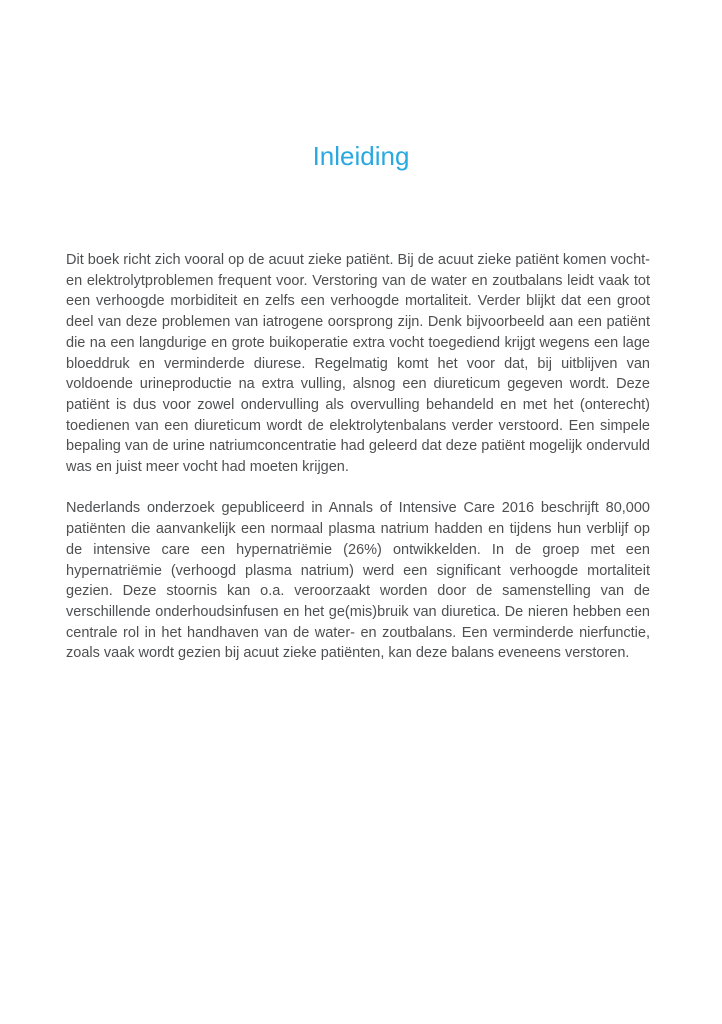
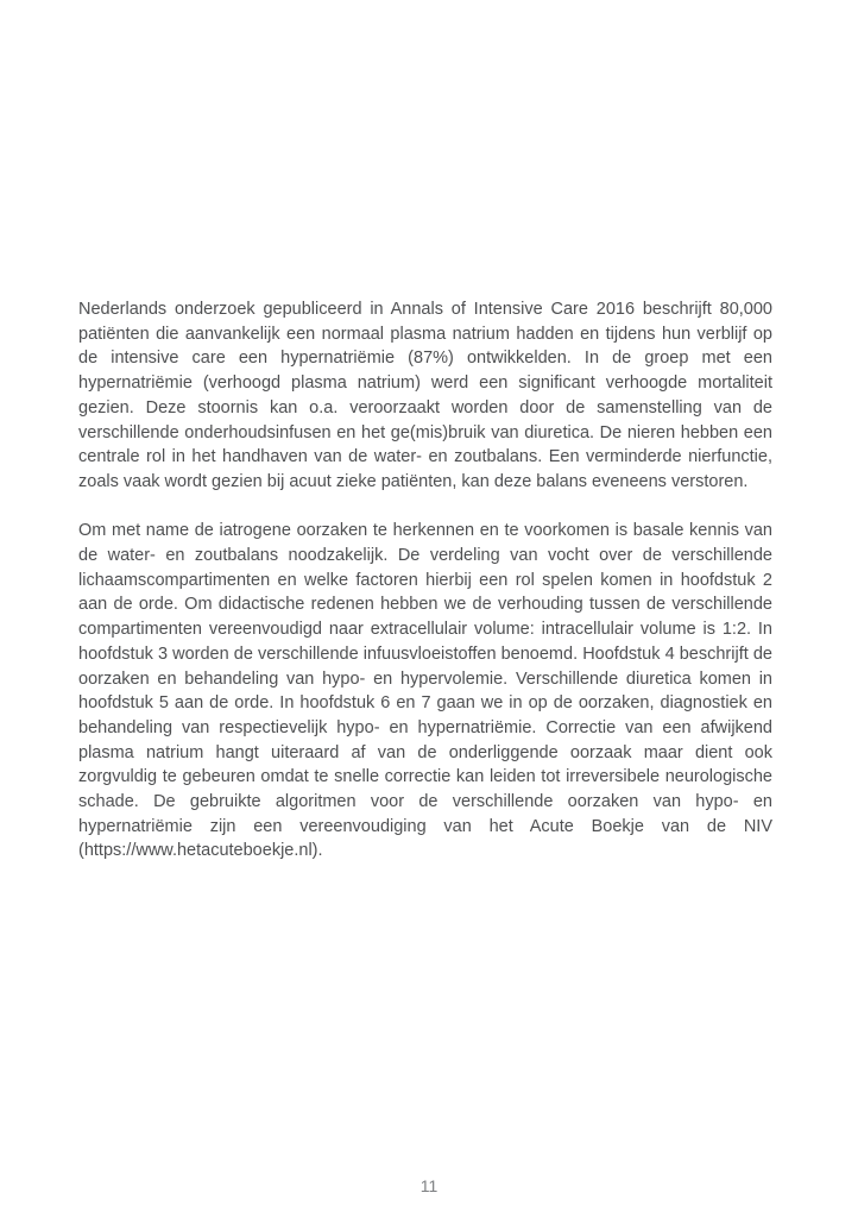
- Inleiding
- Dit boek richt zich vooral op de acuut zieke patiënt. Bij de acuut zieke patiënt komen vocht- en elektrolytproblemen frequent voor. Verstoring van de water en zoutbalans leidt vaak tot een verhoogde morbiditeit en zelfs een verhoogde mortaliteit. Verder blijkt dat een groot deel van deze problemen van iatrogene oorsprong zijn. Denk bijvoorbeeld aan een patiënt die na een langdurige en grote buikoperatie extra vocht toegediend krijgt wegens een lage bloeddruk en verminderde diurese. Regelmatig komt het voor dat, bij uitblijven van voldoende urineproductie na extra vulling, alsnog een diureticum gegeven wordt. Deze patiënt is dus voor zowel ondervulling als overvulling behandeld en met het (onterecht) toedienen van een diureticum wordt de elektrolytenbalans verder verstoord. Een simpele bepaling van de urine natriumconcentratie had geleerd dat deze patiënt mogelijk ondervuld was en juist meer vocht had moeten krijgen.
- Nederlands onderzoek gepubliceerd in Annals of Intensive Care 2016 beschrijft 80,000 patiënten die aanvankelijk een normaal plasma natrium hadden en tijdens hun verblijf op de intensive care een hypernatriëmie (26%) ontwikkelden. In de groep met een hypernatriëmie (verhoogd plasma natrium) werd een significant verhoogde mortaliteit gezien. Deze stoornis kan o.a. veroorzaakt worden door de samenstelling van de verschillende onderhoudsinfusen en het ge(mis)bruik van diuretica. De nieren hebben een centrale rol in het handhaven van de water- en zoutbalans. Een verminderde nierfunctie, zoals vaak wordt gezien bij acuut zieke patiënten, kan deze balans eveneens verstoren.
+ Nederlands onderzoek gepubliceerd in Annals of Intensive Care 2016 beschrijft 80,000 patiënten die aanvankelijk een normaal plasma natrium hadden en tijdens hun verblijf op de intensive care een hypernatriëmie (87%) ontwikkelden. In de groep met een hypernatriëmie (verhoogd plasma natrium) werd een significant verhoogde mortaliteit gezien. Deze stoornis kan o.a. veroorzaakt worden door de samenstelling van de verschillende onderhoudsinfusen en het ge(mis)bruik van diuretica. De nieren hebben een centrale rol in het handhaven van de water- en zoutbalans. Een verminderde nierfunctie, zoals vaak wordt gezien bij acuut zieke patiënten, kan deze balans eveneens verstoren.
+ Om met name de iatrogene oorzaken te herkennen en te voorkomen is basale kennis van de water- en zoutbalans noodzakelijk. De verdeling van vocht over de verschillende lichaamscompartimenten en welke factoren hierbij een rol spelen komen in hoofdstuk 2 aan de orde. Om didactische redenen hebben we de verhouding tussen de verschillende compartimenten vereenvoudigd naar extracellulair volume: intracellulair volume is 1:2. In hoofdstuk 3 worden de verschillende infuusvloeistoffen benoemd. Hoofdstuk 4 beschrijft de oorzaken en behandeling van hypo- en hypervolemie. Verschillende diuretica komen in hoofdstuk 5 aan de orde. In hoofdstuk 6 en 7 gaan we in op de oorzaken, diagnostiek en behandeling van respectievelijk hypo- en hypernatriëmie. Correctie van een afwijkend plasma natrium hangt uiteraard af van de onderliggende oorzaak maar dient ook zorgvuldig te gebeuren omdat te snelle correctie kan leiden tot irreversibele neurologische schade. De gebruikte algoritmen voor de verschillende oorzaken van hypo- en hypernatriëmie zijn een vereenvoudiging van het Acute Boekje van de NIV (https://www.hetacuteboekje.nl).
+ 11
